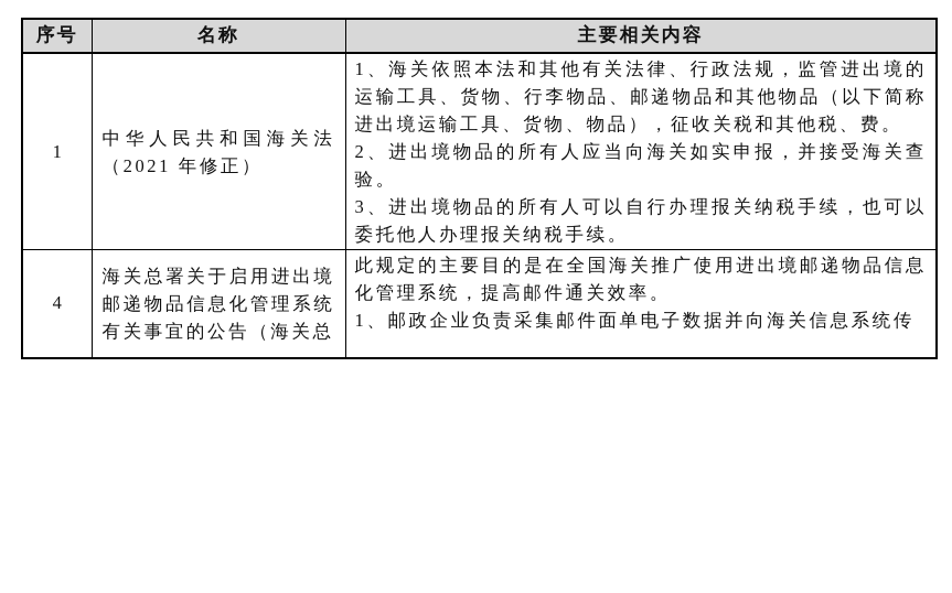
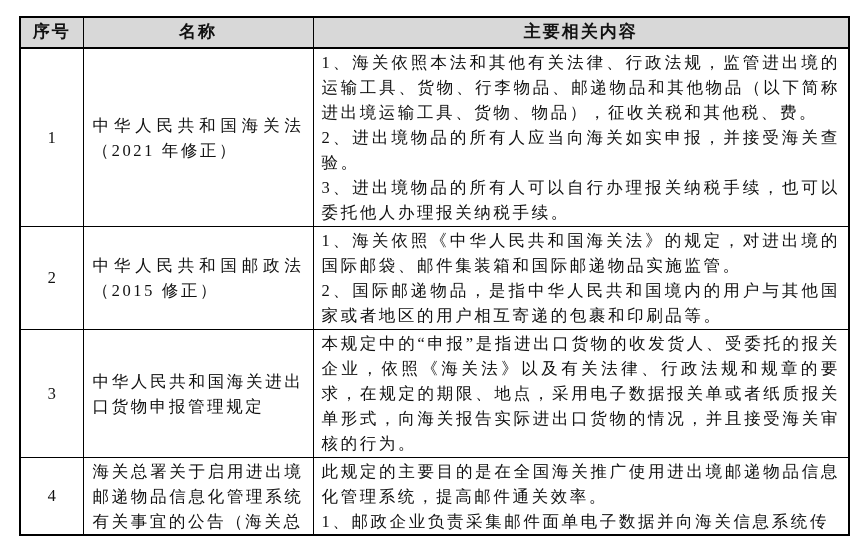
  序号	名称	主要相关内容
  1	中华人民共和国海关法（2021 年修正）	1、海关依照本法和其他有关法律、行政法规，监管进出境的运输工具、货物、行李物品、邮递物品和其他物品（以下简称进出境运输工具、货物、物品），征收关税和其他税、费。2、进出境物品的所有人应当向海关如实申报，并接受海关查验。3、进出境物品的所有人可以自行办理报关纳税手续，也可以委托他人办理报关纳税手续。
+ 2	中华人民共和国邮政法（2015 修正）	1、海关依照《中华人民共和国海关法》的规定，对进出境的国际邮袋、邮件集装箱和国际邮递物品实施监管。2、国际邮递物品，是指中华人民共和国境内的用户与其他国家或者地区的用户相互寄递的包裹和印刷品等。
+ 3	中华人民共和国海关进出口货物申报管理规定	本规定中的“申报”是指进出口货物的收发货人、受委托的报关企业，依照《海关法》以及有关法律、行政法规和规章的要求，在规定的期限、地点，采用电子数据报关单或者纸质报关单形式，向海关报告实际进出口货物的情况，并且接受海关审核的行为。
  4	海关总署关于启用进出境邮递物品信息化管理系统有关事宜的公告（海关总	此规定的主要目的是在全国海关推广使用进出境邮递物品信息化管理系统，提高邮件通关效率。1、邮政企业负责采集邮件面单电子数据并向海关信息系统传
